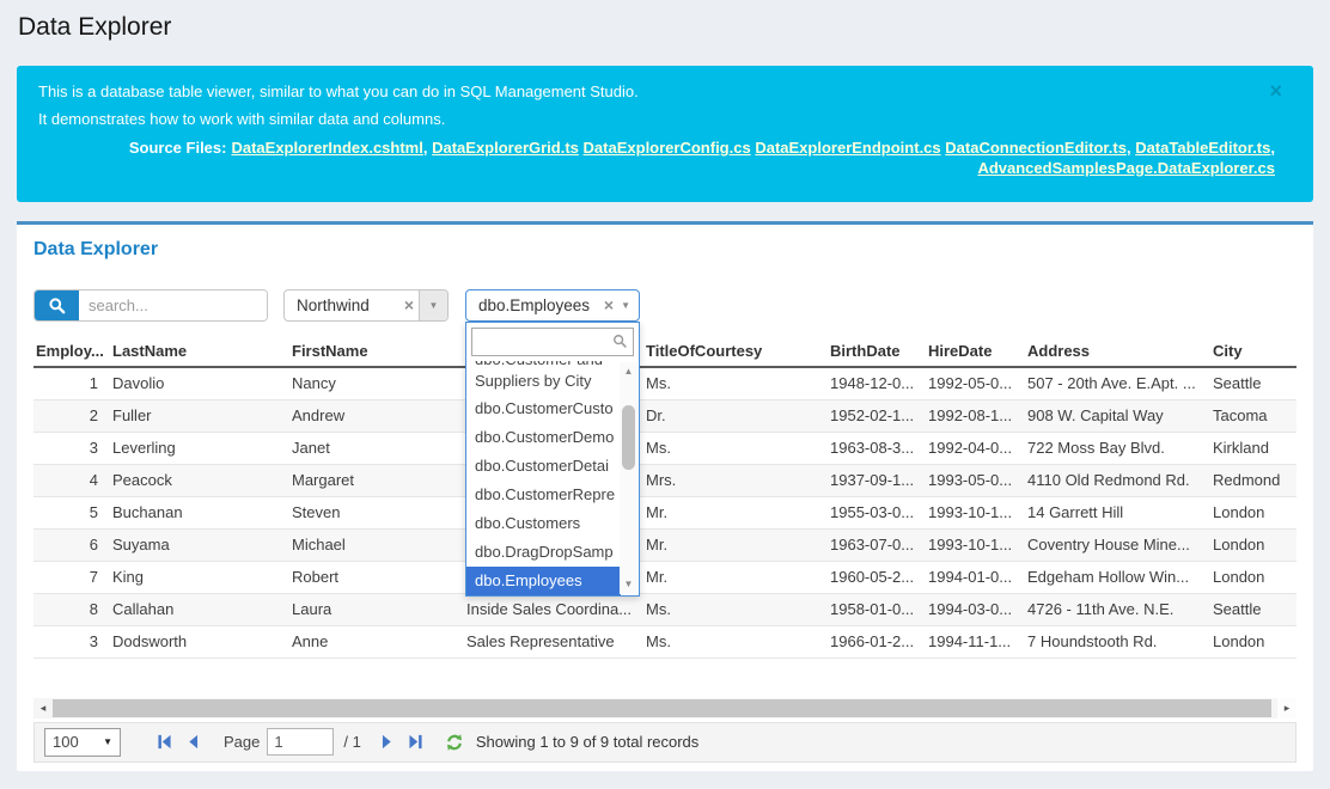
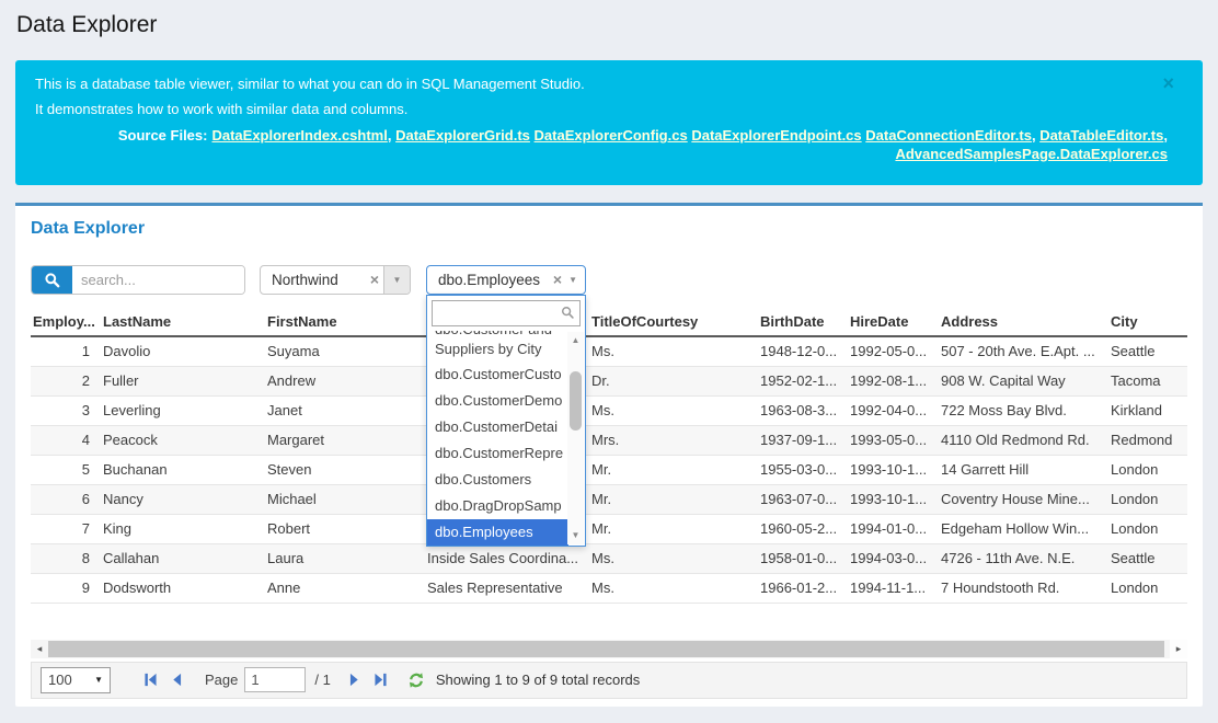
  Data Explorer
  ×
  This is a database table viewer, similar to what you can do in SQL Management Studio.
  It demonstrates how to work with similar data and columns.
  Source Files: DataExplorerIndex.cshtml, DataExplorerGrid.ts DataExplorerConfig.cs DataExplorerEndpoint.cs DataConnectionEditor.ts, DataTableEditor.ts,
  AdvancedSamplesPage.DataExplorer.cs
  Data Explorer
  search...
  Northwind
  ×
  ▼
  dbo.Employees
  ×
  ▼
  dbo.CustomerCusto
  dbo.CustomerDemo
  dbo.CustomerDetai
  dbo.CustomerRepre
  dbo.Customers
  dbo.DragDropSamp
  dbo.Employees
  ▲
  ▼
  Employ...	LastName	FirstName		TitleOfCourtesy	BirthDate	HireDate	Address	City
- 1	Davolio	Nancy		Ms.	1948-12-0...	1992-05-0...	507 - 20th Ave. E.Apt. ...	Seattle
+ 1	Davolio	Suyama		Ms.	1948-12-0...	1992-05-0...	507 - 20th Ave. E.Apt. ...	Seattle
  2	Fuller	Andrew		Dr.	1952-02-1...	1992-08-1...	908 W. Capital Way	Tacoma
  3	Leverling	Janet		Ms.	1963-08-3...	1992-04-0...	722 Moss Bay Blvd.	Kirkland
  4	Peacock	Margaret		Mrs.	1937-09-1...	1993-05-0...	4110 Old Redmond Rd.	Redmond
  5	Buchanan	Steven		Mr.	1955-03-0...	1993-10-1...	14 Garrett Hill	London
- 6	Suyama	Michael		Mr.	1963-07-0...	1993-10-1...	Coventry House Mine...	London
+ 6	Nancy	Michael		Mr.	1963-07-0...	1993-10-1...	Coventry House Mine...	London
  7	King	Robert		Mr.	1960-05-2...	1994-01-0...	Edgeham Hollow Win...	London
  8	Callahan	Laura	Inside Sales Coordina...	Ms.	1958-01-0...	1994-03-0...	4726 - 11th Ave. N.E.	Seattle
- 3	Dodsworth	Anne	Sales Representative	Ms.	1966-01-2...	1994-11-1...	7 Houndstooth Rd.	London
+ 9	Dodsworth	Anne	Sales Representative	Ms.	1966-01-2...	1994-11-1...	7 Houndstooth Rd.	London
  ◂
  ▸
  100
  ▼
  Page
  1
  / 1
  Showing 1 to 9 of 9 total records
